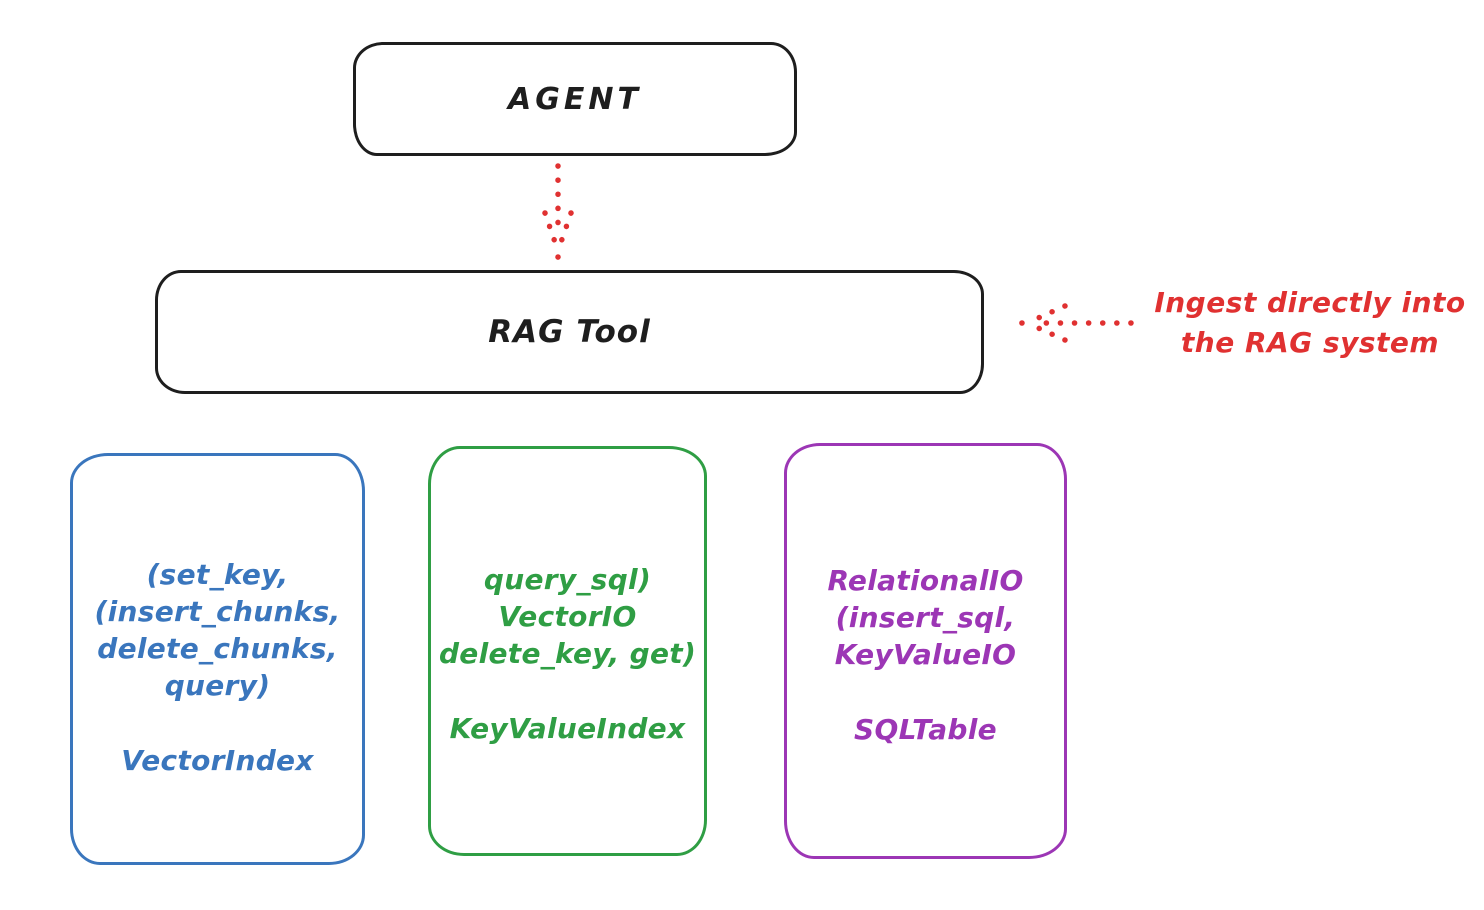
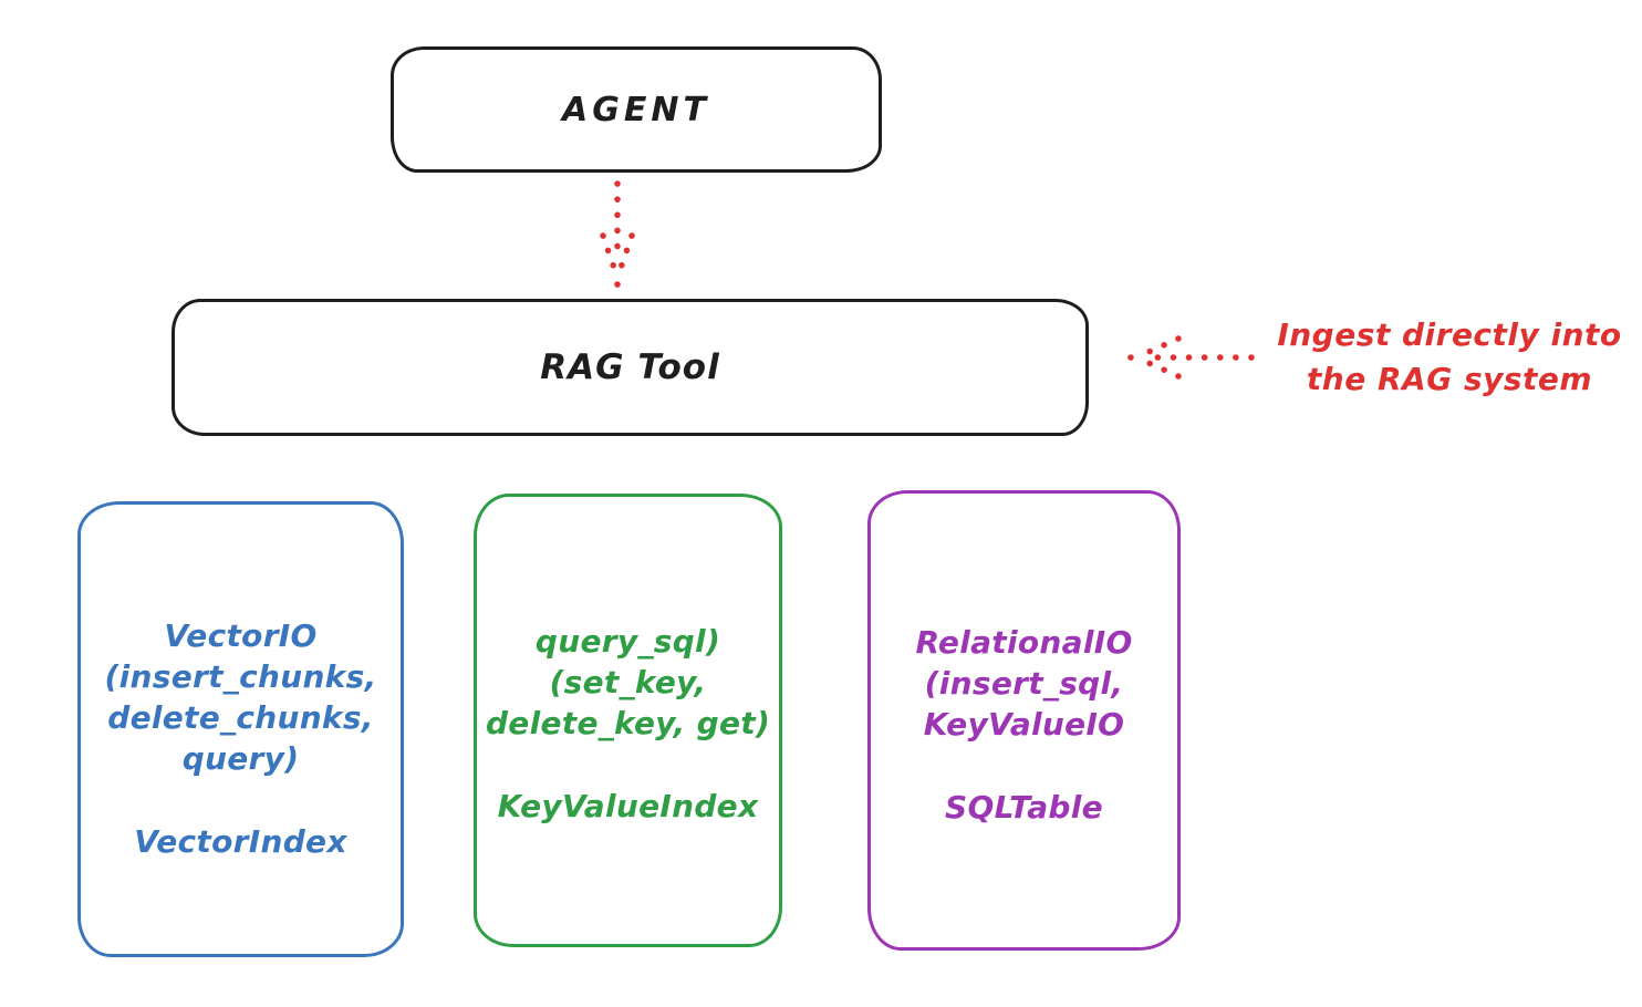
  AGENT
  RAG Tool
  Ingest directly into
  the RAG system
- (set_key,
+ VectorIO
  (insert_chunks,
  delete_chunks,
  query)
  VectorIndex
  query_sql)
- VectorIO
+ (set_key,
  delete_key, get)
  KeyValueIndex
  RelationalIO
  (insert_sql,
  KeyValueIO
  SQLTable
